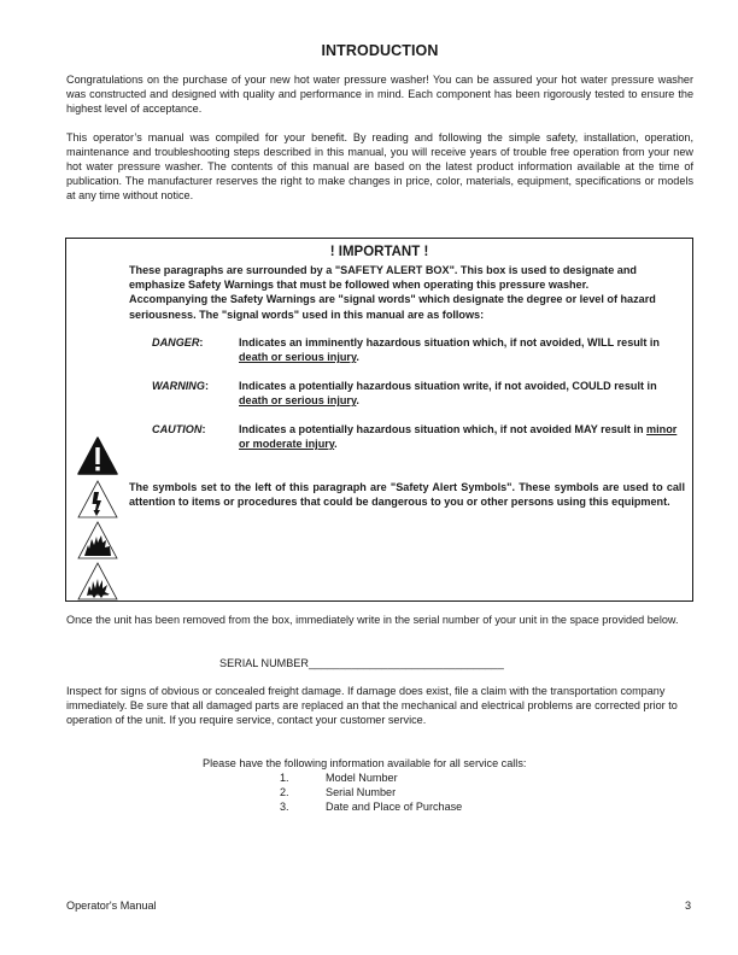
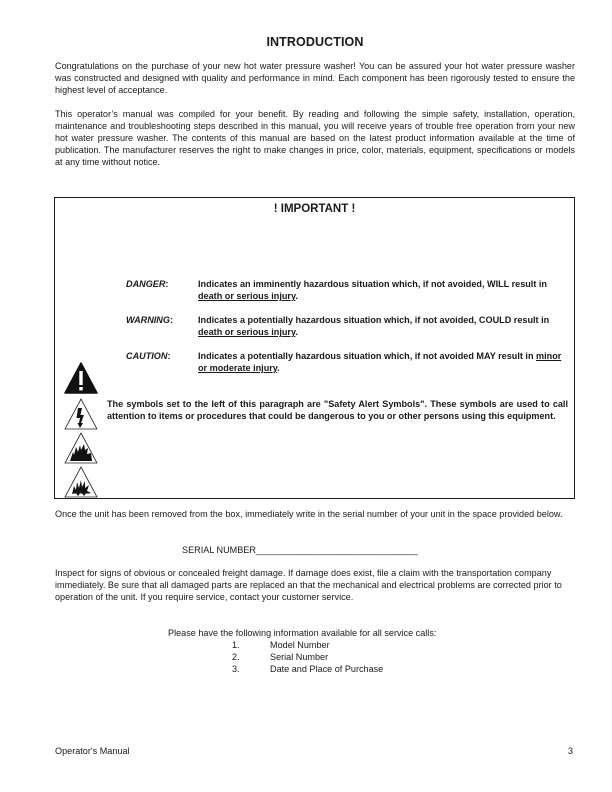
  INTRODUCTION
  Congratulations on the purchase of your new hot water pressure washer! You can be assured your hot water pressure washer was constructed and designed with quality and performance in mind. Each component has been rigorously tested to ensure the highest level of acceptance.
  This operator’s manual was compiled for your benefit. By reading and following the simple safety, installation, operation, maintenance and troubleshooting steps described in this manual, you will receive years of trouble free operation from your new hot water pressure washer. The contents of this manual are based on the latest product information available at the time of publication. The manufacturer reserves the right to make changes in price, color, materials, equipment, specifications or models at any time without notice.
  ! IMPORTANT !
- These paragraphs are surrounded by a "SAFETY ALERT BOX". This box is used to designate and emphasize Safety Warnings that must be followed when operating this pressure washer. Accompanying the Safety Warnings are "signal words" which designate the degree or level of hazard seriousness. The "signal words" used in this manual are as follows:
  DANGER:
  Indicates an imminently hazardous situation which, if not avoided, WILL result in death or serious injury.
  WARNING:
- Indicates a potentially hazardous situation write, if not avoided, COULD result in death or serious injury.
+ Indicates a potentially hazardous situation which, if not avoided, COULD result in death or serious injury.
  CAUTION:
  Indicates a potentially hazardous situation which, if not avoided MAY result in minor or moderate injury.
  The symbols set to the left of this paragraph are "Safety Alert Symbols". These symbols are used to call attention to items or procedures that could be dangerous to you or other persons using this equipment.
  Once the unit has been removed from the box, immediately write in the serial number of your unit in the space provided below.
  SERIAL NUMBER________________________________
  Inspect for signs of obvious or concealed freight damage. If damage does exist, file a claim with the transportation company immediately. Be sure that all damaged parts are replaced an that the mechanical and electrical problems are corrected prior to operation of the unit. If you require service, contact your customer service.
  Please have the following information available for all service calls:
  1.
  Model Number
  2.
  Serial Number
  3.
  Date and Place of Purchase
  Operator's Manual
  3
